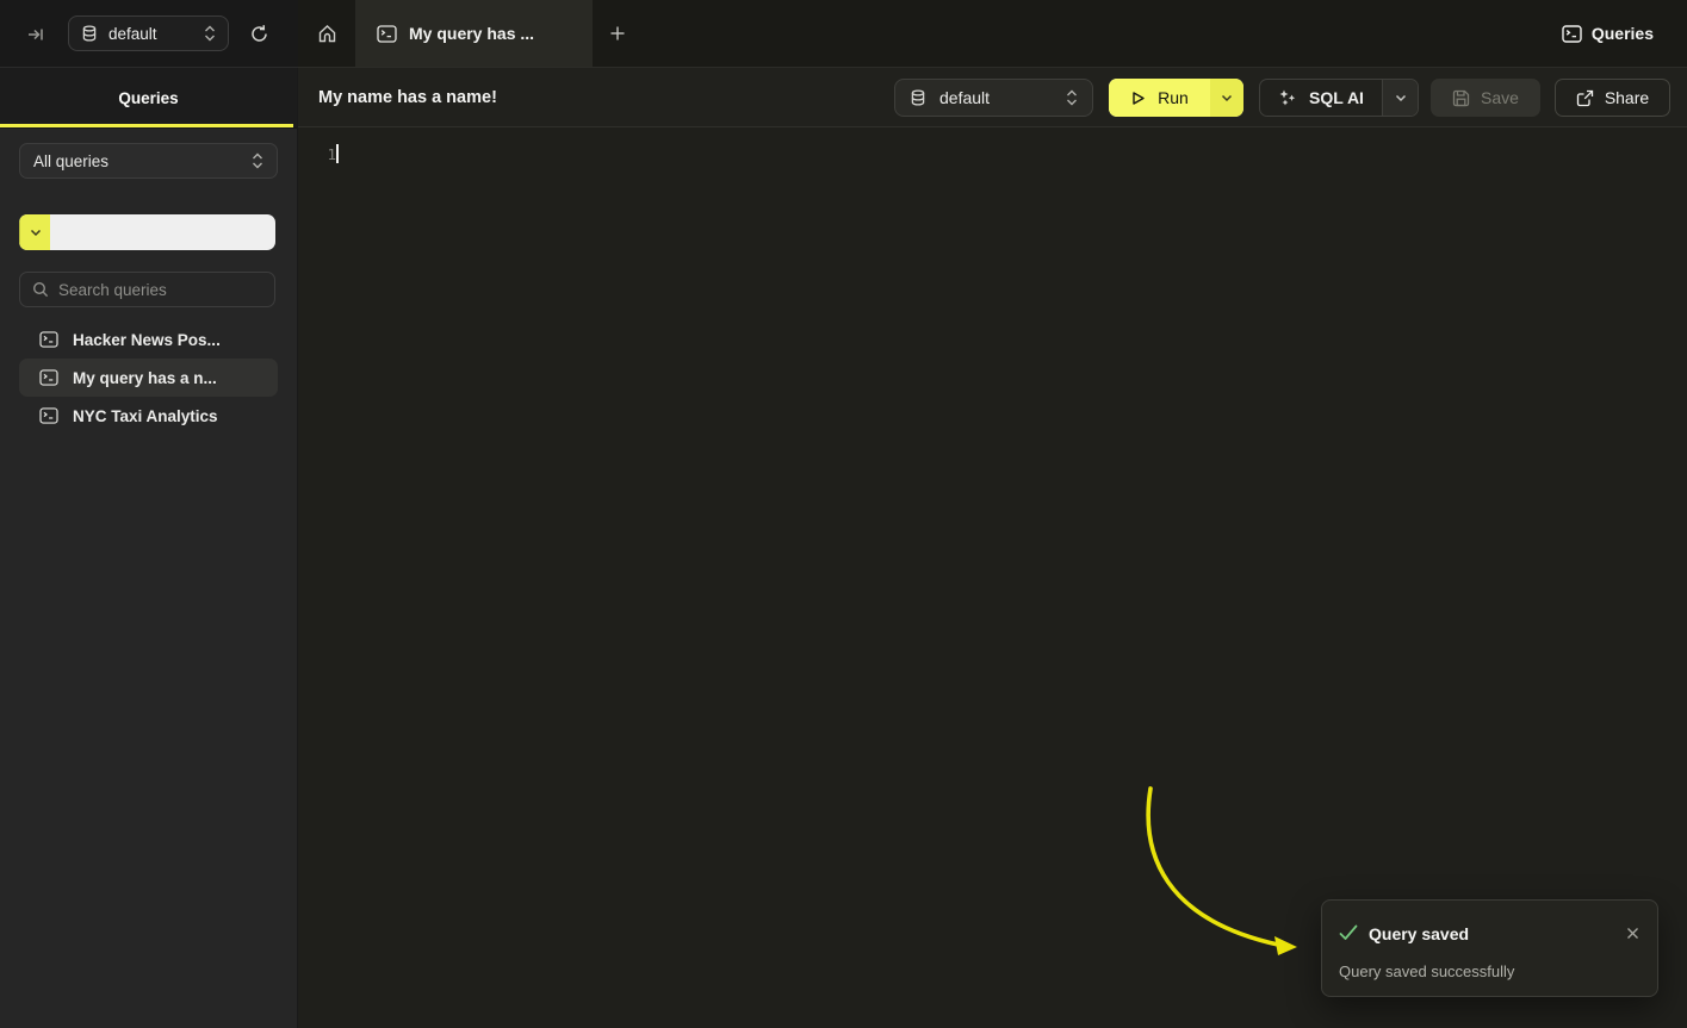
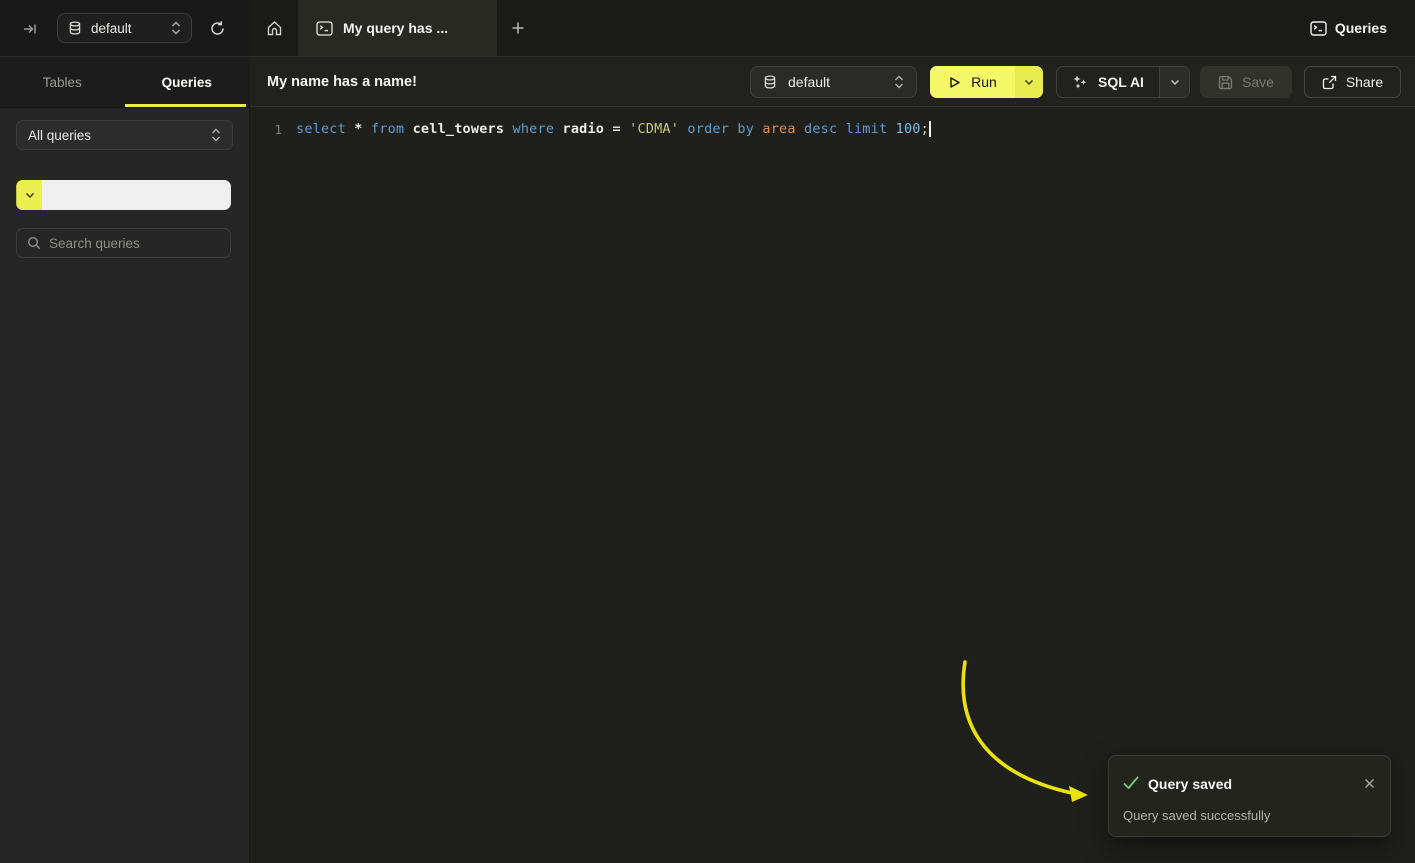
  default
  My query has ...
  Queries
+ Tables
  Queries
  All queries
  Search queries
- Hacker News Pos...
- My query has a n...
- NYC Taxi Analytics
  My name has a name!
  default
  Run
  SQL AI
  Save
  Share
  1
+ select * from cell_towers where radio = 'CDMA' order by area desc limit 100;
  Query saved
  Query saved successfully
